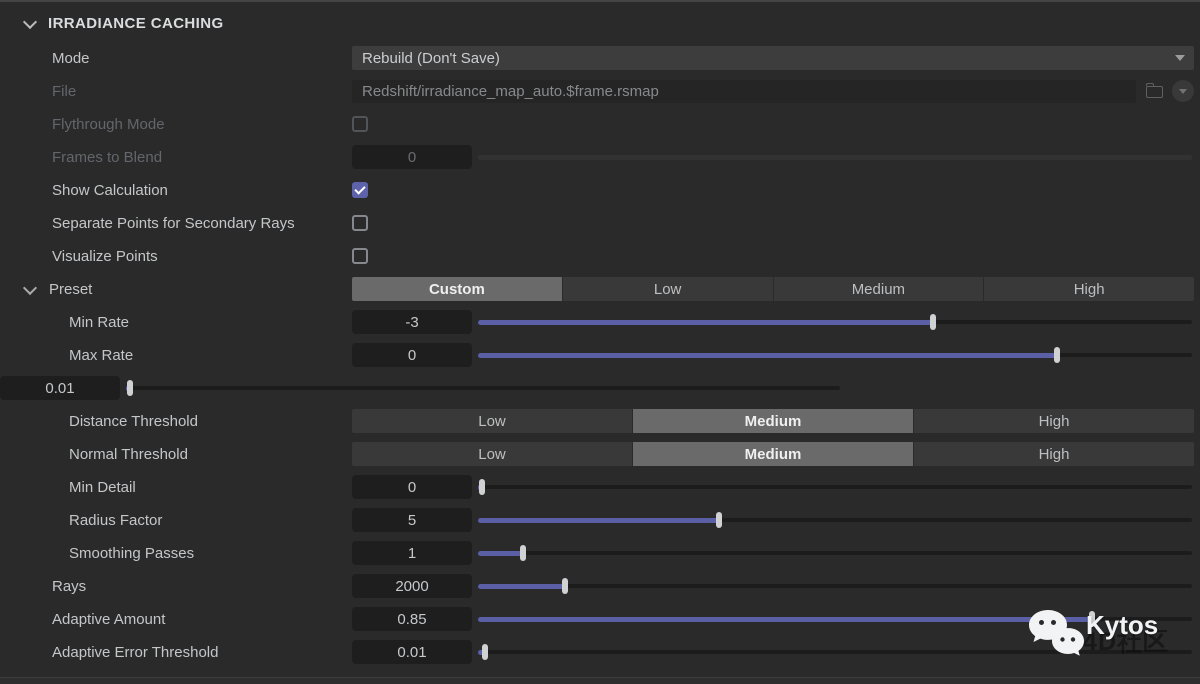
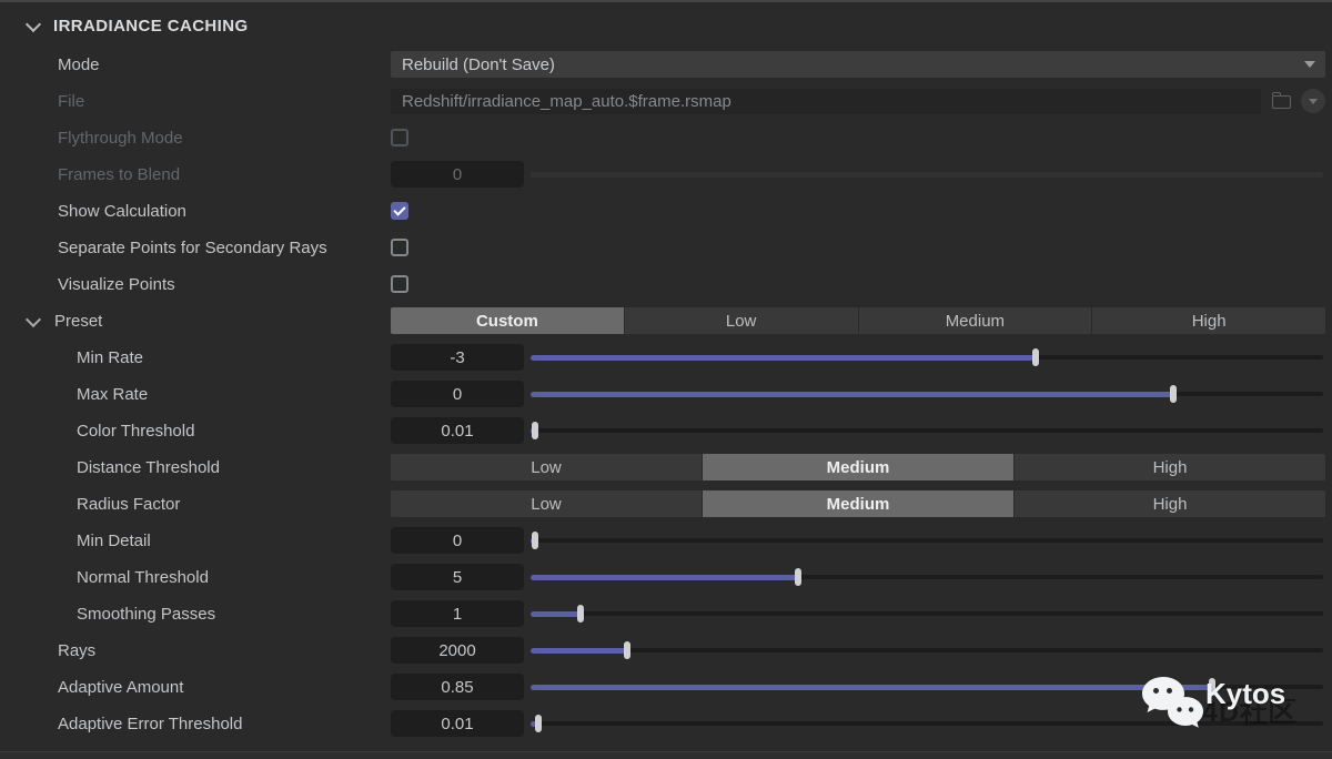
  IRRADIANCE CACHING
  Mode
  Rebuild (Don't Save)
  File
  Redshift/irradiance_map_auto.$frame.rsmap
  Flythrough Mode
  Frames to Blend
  0
  Show Calculation
  Separate Points for Secondary Rays
  Visualize Points
  Preset
  Custom
  Low
  Medium
  High
  Min Rate
  -3
  Max Rate
  0
+ Color Threshold
  0.01
  Distance Threshold
  Low
  Medium
  High
- Normal Threshold
+ Radius Factor
  Low
  Medium
  High
  Min Detail
  0
- Radius Factor
+ Normal Threshold
  5
  Smoothing Passes
  1
  Rays
  2000
  Adaptive Amount
  0.85
  Adaptive Error Threshold
  0.01
  4D社区
  Kytos
